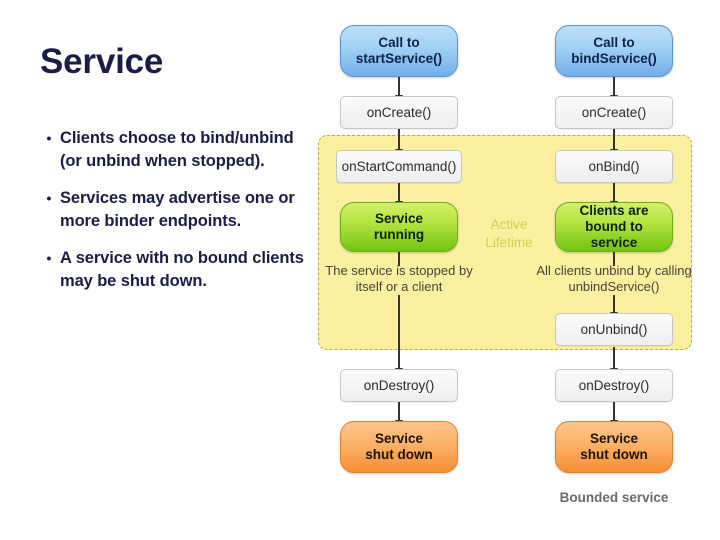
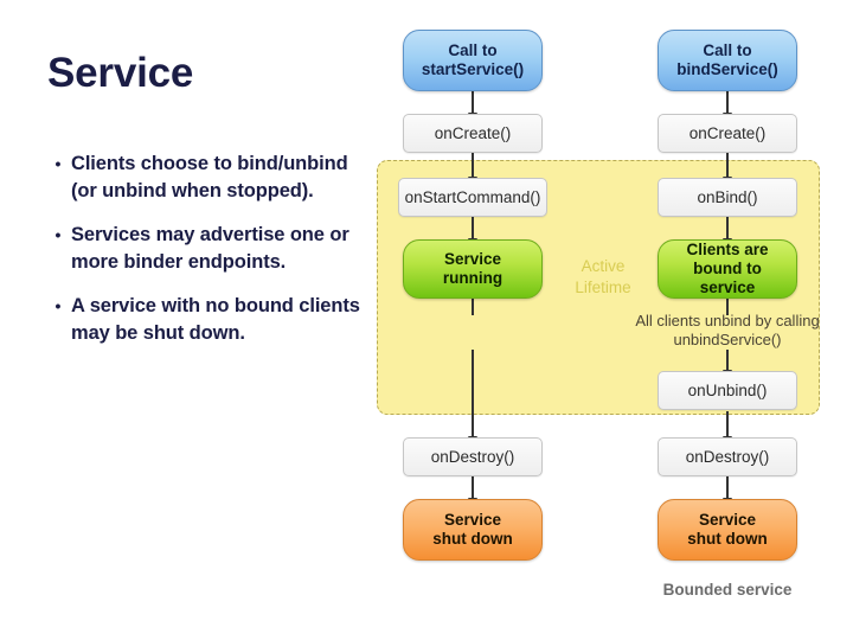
  Service
  •
  Clients choose to bind/unbind (or unbind when stopped).
  •
  Services may advertise one or more binder endpoints.
  •
  A service with no bound clients may be shut down.
  Active Lifetime
  Call to
  startService()
  onCreate()
  onStartCommand()
  Service
  running
- The service is stopped by itself or a client
  onDestroy()
  Service
  shut down
  Call to
  bindService()
  onCreate()
  onBind()
  Clients are
  bound to
  service
  All clients unbind by calling unbindService()
  onUnbind()
  onDestroy()
  Service
  shut down
  Bounded service
